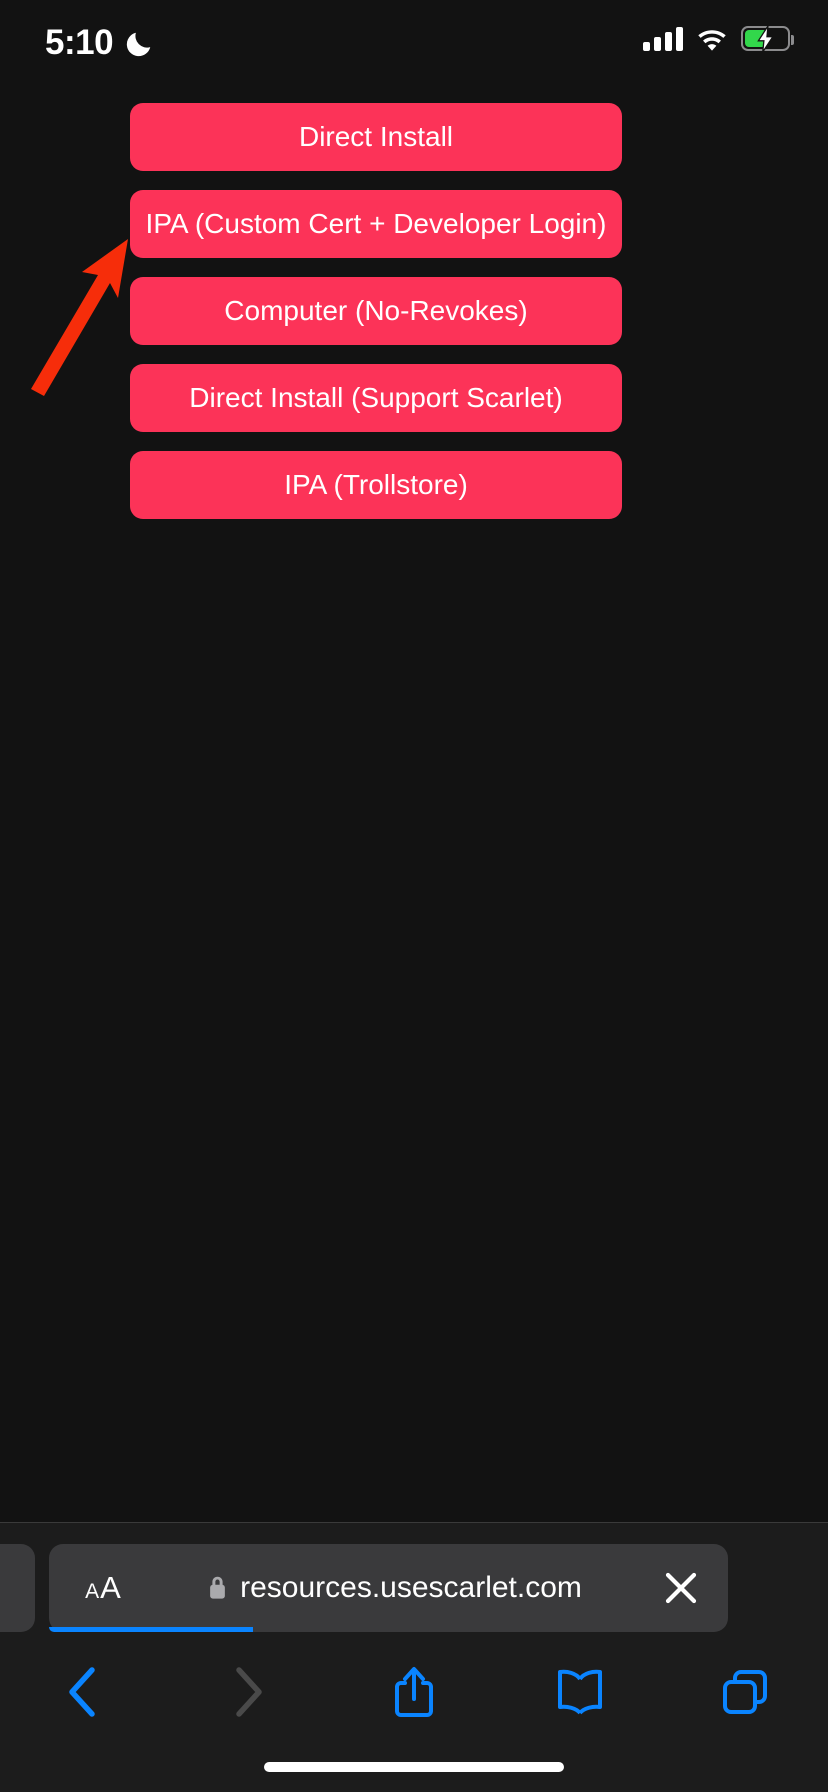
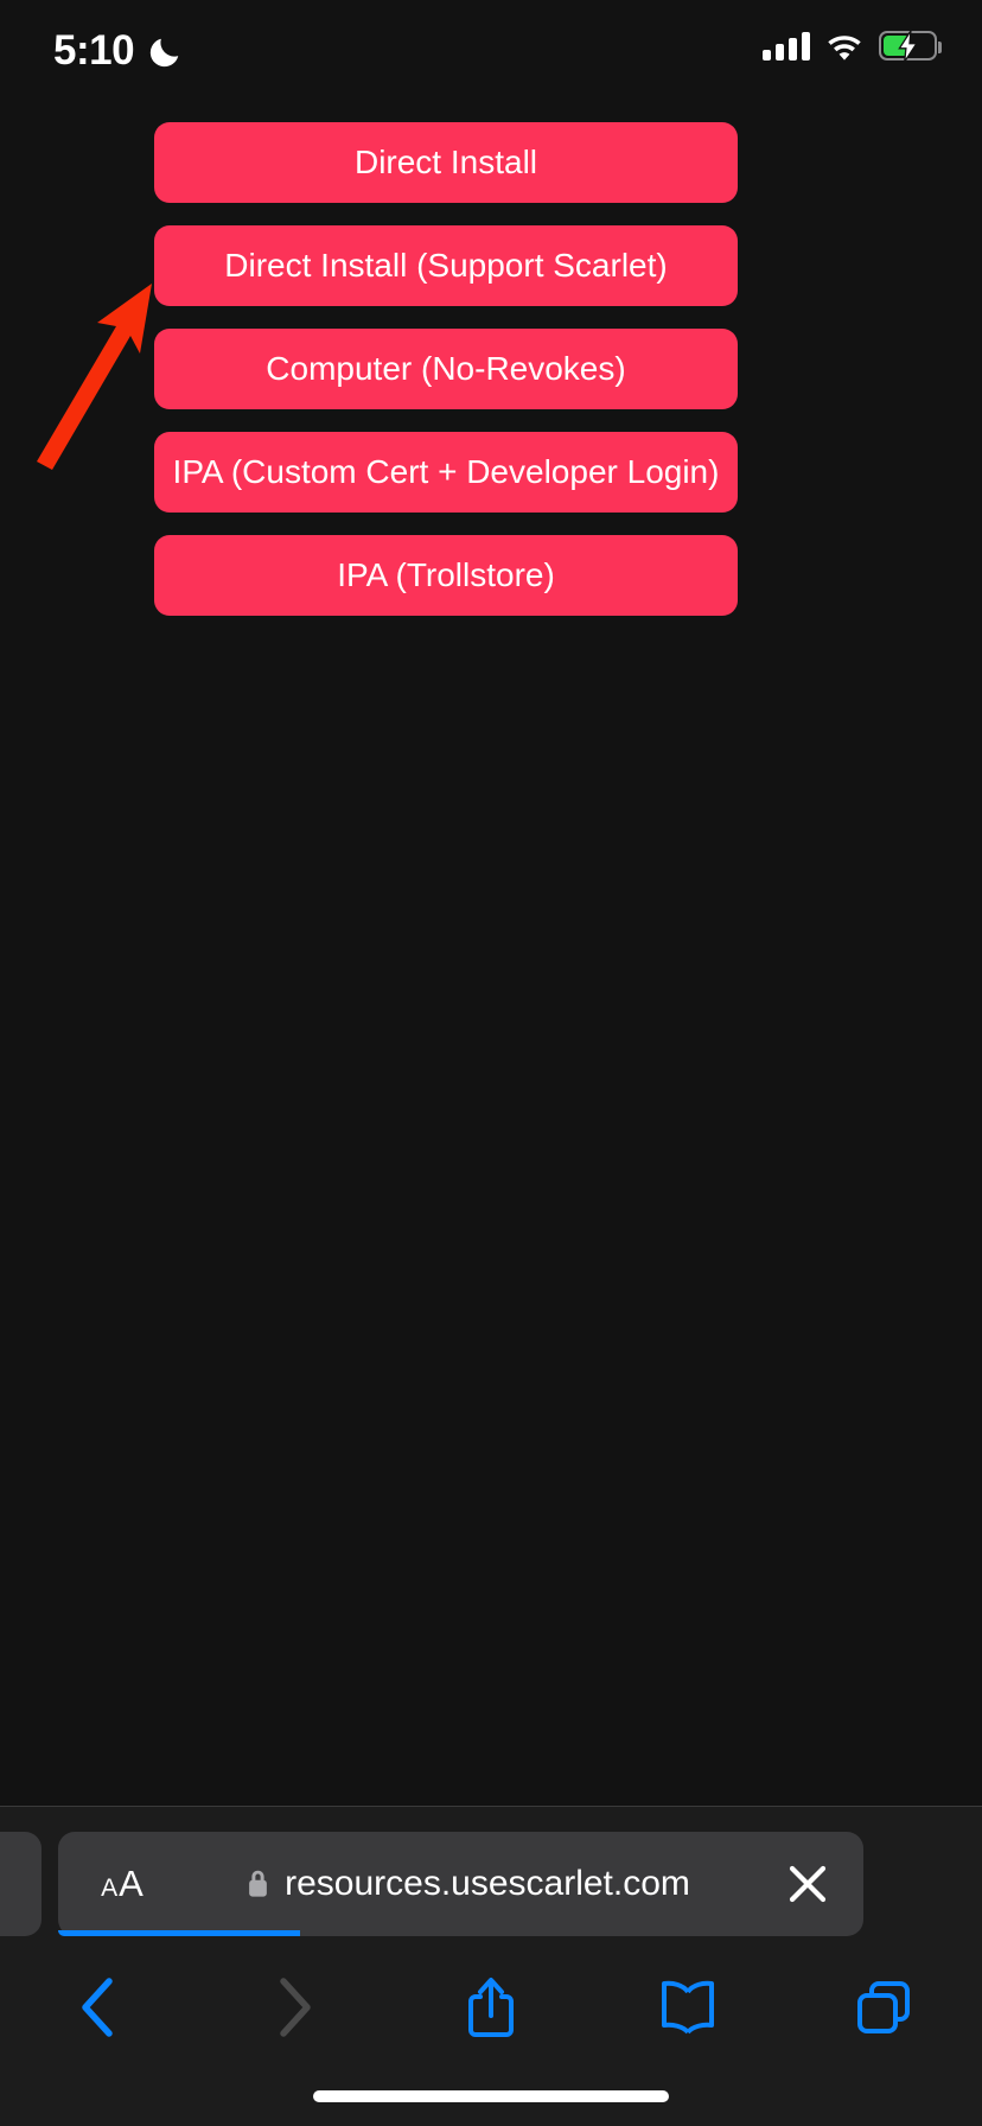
  5:10
  Direct Install
- IPA (Custom Cert + Developer Login)
+ Direct Install (Support Scarlet)
  Computer (No-Revokes)
- Direct Install (Support Scarlet)
+ IPA (Custom Cert + Developer Login)
  IPA (Trollstore)
  A
  A
  resources.usescarlet.com
